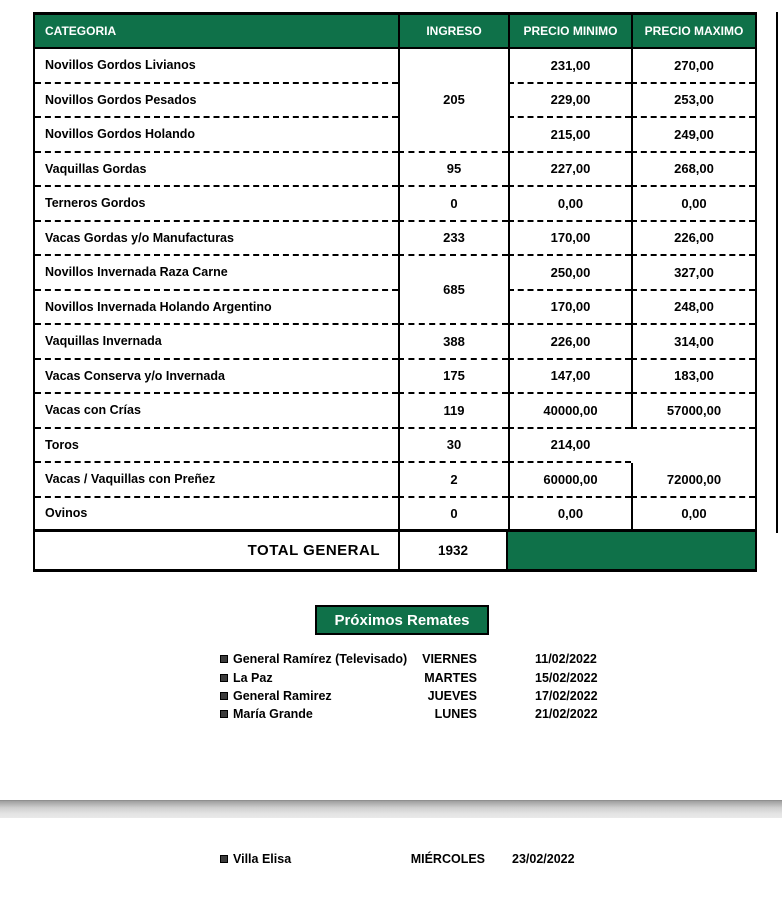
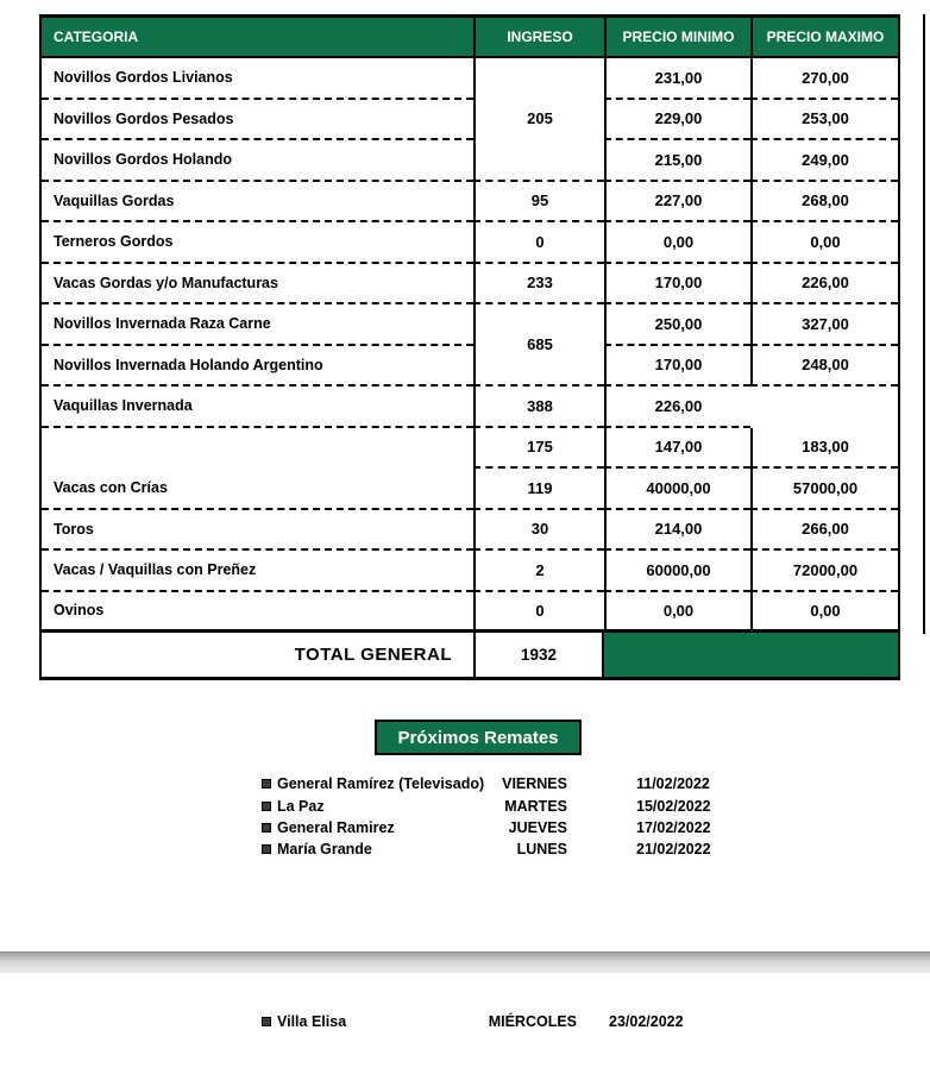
  CATEGORIA
  INGRESO
  PRECIO MINIMO
  PRECIO MAXIMO
  Novillos Gordos Livianos
  205
  231,00
  270,00
  Novillos Gordos Pesados
  229,00
  253,00
  Novillos Gordos Holando
  215,00
  249,00
  Vaquillas Gordas
  95
  227,00
  268,00
  Terneros Gordos
  0
  0,00
  0,00
  Vacas Gordas y/o Manufacturas
  233
  170,00
  226,00
  Novillos Invernada Raza Carne
  685
  250,00
  327,00
  Novillos Invernada Holando Argentino
  170,00
  248,00
  Vaquillas Invernada
  388
  226,00
- 314,00
- Vacas Conserva y/o Invernada
  175
  147,00
  183,00
  Vacas con Crías
  119
  40000,00
  57000,00
  Toros
  30
  214,00
+ 266,00
  Vacas / Vaquillas con Preñez
  2
  60000,00
  72000,00
  Ovinos
  0
  0,00
  0,00
  TOTAL GENERAL
  1932
  Próximos Remates
  General Ramírez (Televisado)
  VIERNES
  11/02/2022
  La Paz
  MARTES
  15/02/2022
  General Ramirez
  JUEVES
  17/02/2022
  María Grande
  LUNES
  21/02/2022
  Villa Elisa
  MIÉRCOLES
  23/02/2022
